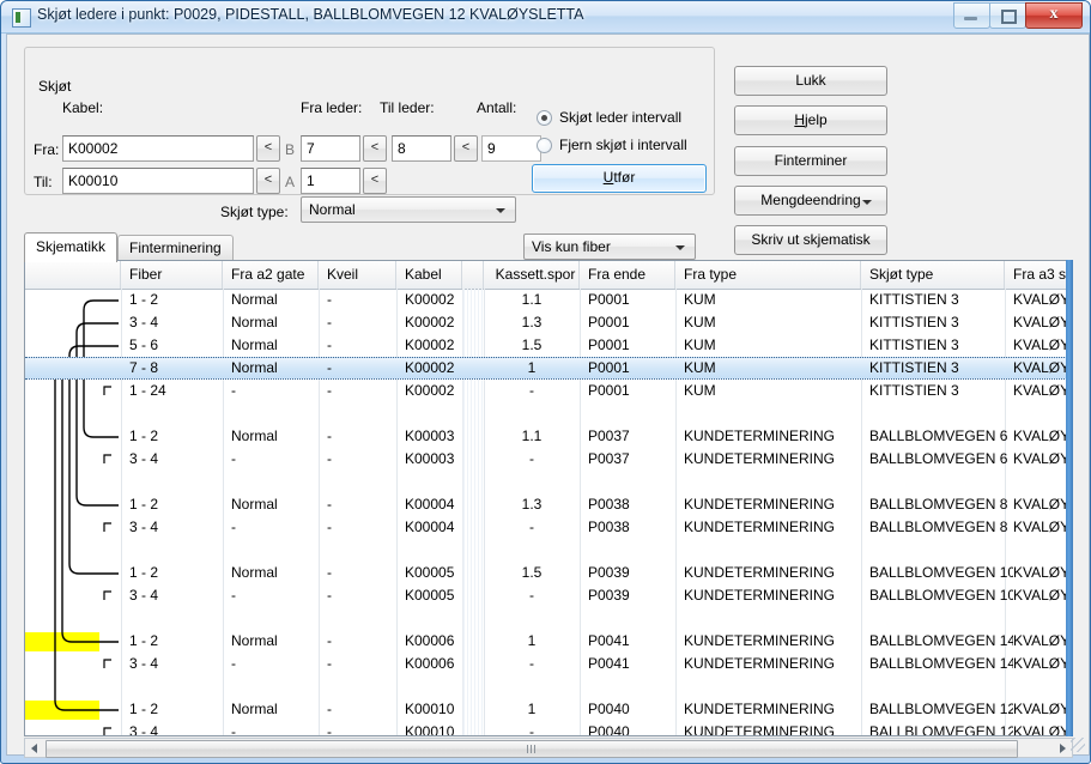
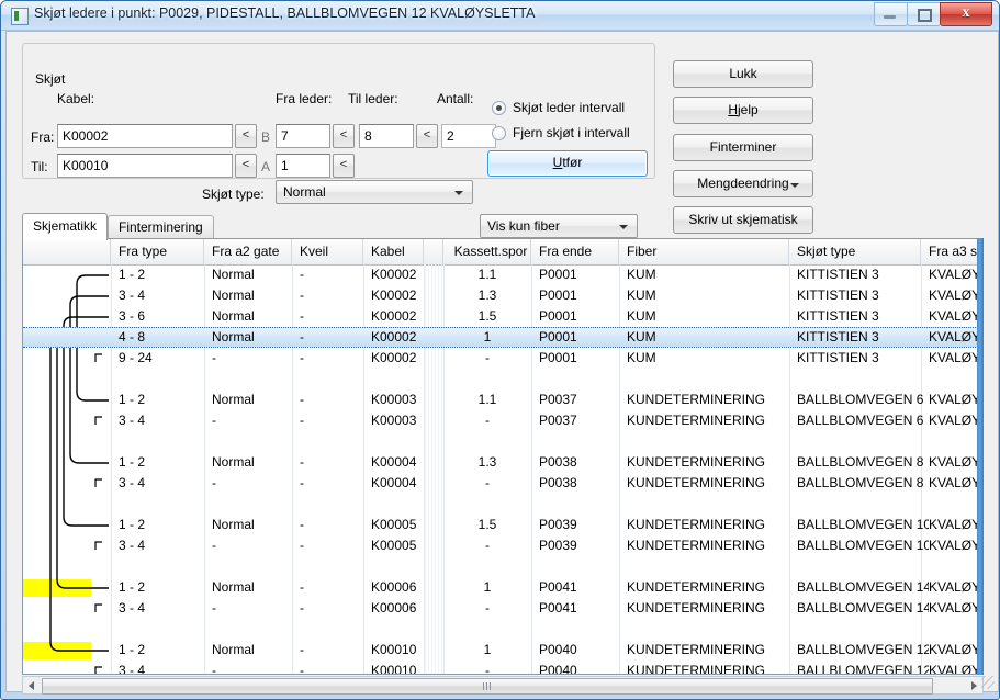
  Skjøt ledere i punkt: P0029, PIDESTALL, BALLBLOMVEGEN 12 KVALØYSLETTA
  x
  Skjøt
  Kabel:
  Fra:
  Til:
  K00002
  <
  B
  K00010
  <
  A
  Fra leder:
  Til leder:
  Antall:
  7
  <
  8
  <
- 9
+ 2
  1
  <
  Skjøt type:
  Normal
  Skjøt leder intervall
  Fjern skjøt i intervall
  Utfør
  Lukk
  Hjelp
  Finterminer
  Mengdeendring
  Skriv ut skjematisk
  Skjematikk
  Finterminering
  Vis kun fiber
- Fiber
+ Fra type
  Fra a2 gate
  Kveil
  Kabel
  Kassett.spor
  Fra ende
- Fra type
+ Fiber
  Skjøt type
  1 - 2
  Normal
  -
  K00002
  1.1
  P0001
  KUM
  KITTISTIEN 3
  3 - 4
  Normal
  -
  K00002
  1.3
  P0001
  KUM
  KITTISTIEN 3
- 5 - 6
+ 3 - 6
  Normal
  -
  K00002
  1.5
  P0001
  KUM
  KITTISTIEN 3
- 7 - 8
+ 4 - 8
  Normal
  -
  K00002
  1
  P0001
  KUM
  KITTISTIEN 3
- 1 - 24
+ 9 - 24
  -
  -
  K00002
  -
  P0001
  KUM
  KITTISTIEN 3
  1 - 2
  Normal
  -
  K00003
  1.1
  P0037
  KUNDETERMINERING
  BALLBLOMVEGEN 6
  3 - 4
  -
  -
  K00003
  -
  P0037
  KUNDETERMINERING
  BALLBLOMVEGEN 6
  1 - 2
  Normal
  -
  K00004
  1.3
  P0038
  KUNDETERMINERING
  BALLBLOMVEGEN 8
  3 - 4
  -
  -
  K00004
  -
  P0038
  KUNDETERMINERING
  BALLBLOMVEGEN 8
  1 - 2
  Normal
  -
  K00005
  1.5
  P0039
  KUNDETERMINERING
  BALLBLOMVEGEN 10
  3 - 4
  -
  -
  K00005
  -
  P0039
  KUNDETERMINERING
  BALLBLOMVEGEN 10
  1 - 2
  Normal
  -
  K00006
  1
  P0041
  KUNDETERMINERING
  BALLBLOMVEGEN 14
  3 - 4
  -
  -
  K00006
  -
  P0041
  KUNDETERMINERING
  BALLBLOMVEGEN 14
  1 - 2
  Normal
  -
  K00010
  1
  P0040
  KUNDETERMINERING
  BALLBLOMVEGEN 12
  3 - 4
  -
  -
  K00010
  -
  P0040
  KUNDETERMINERING
  BALLBLOMVEGEN 12
